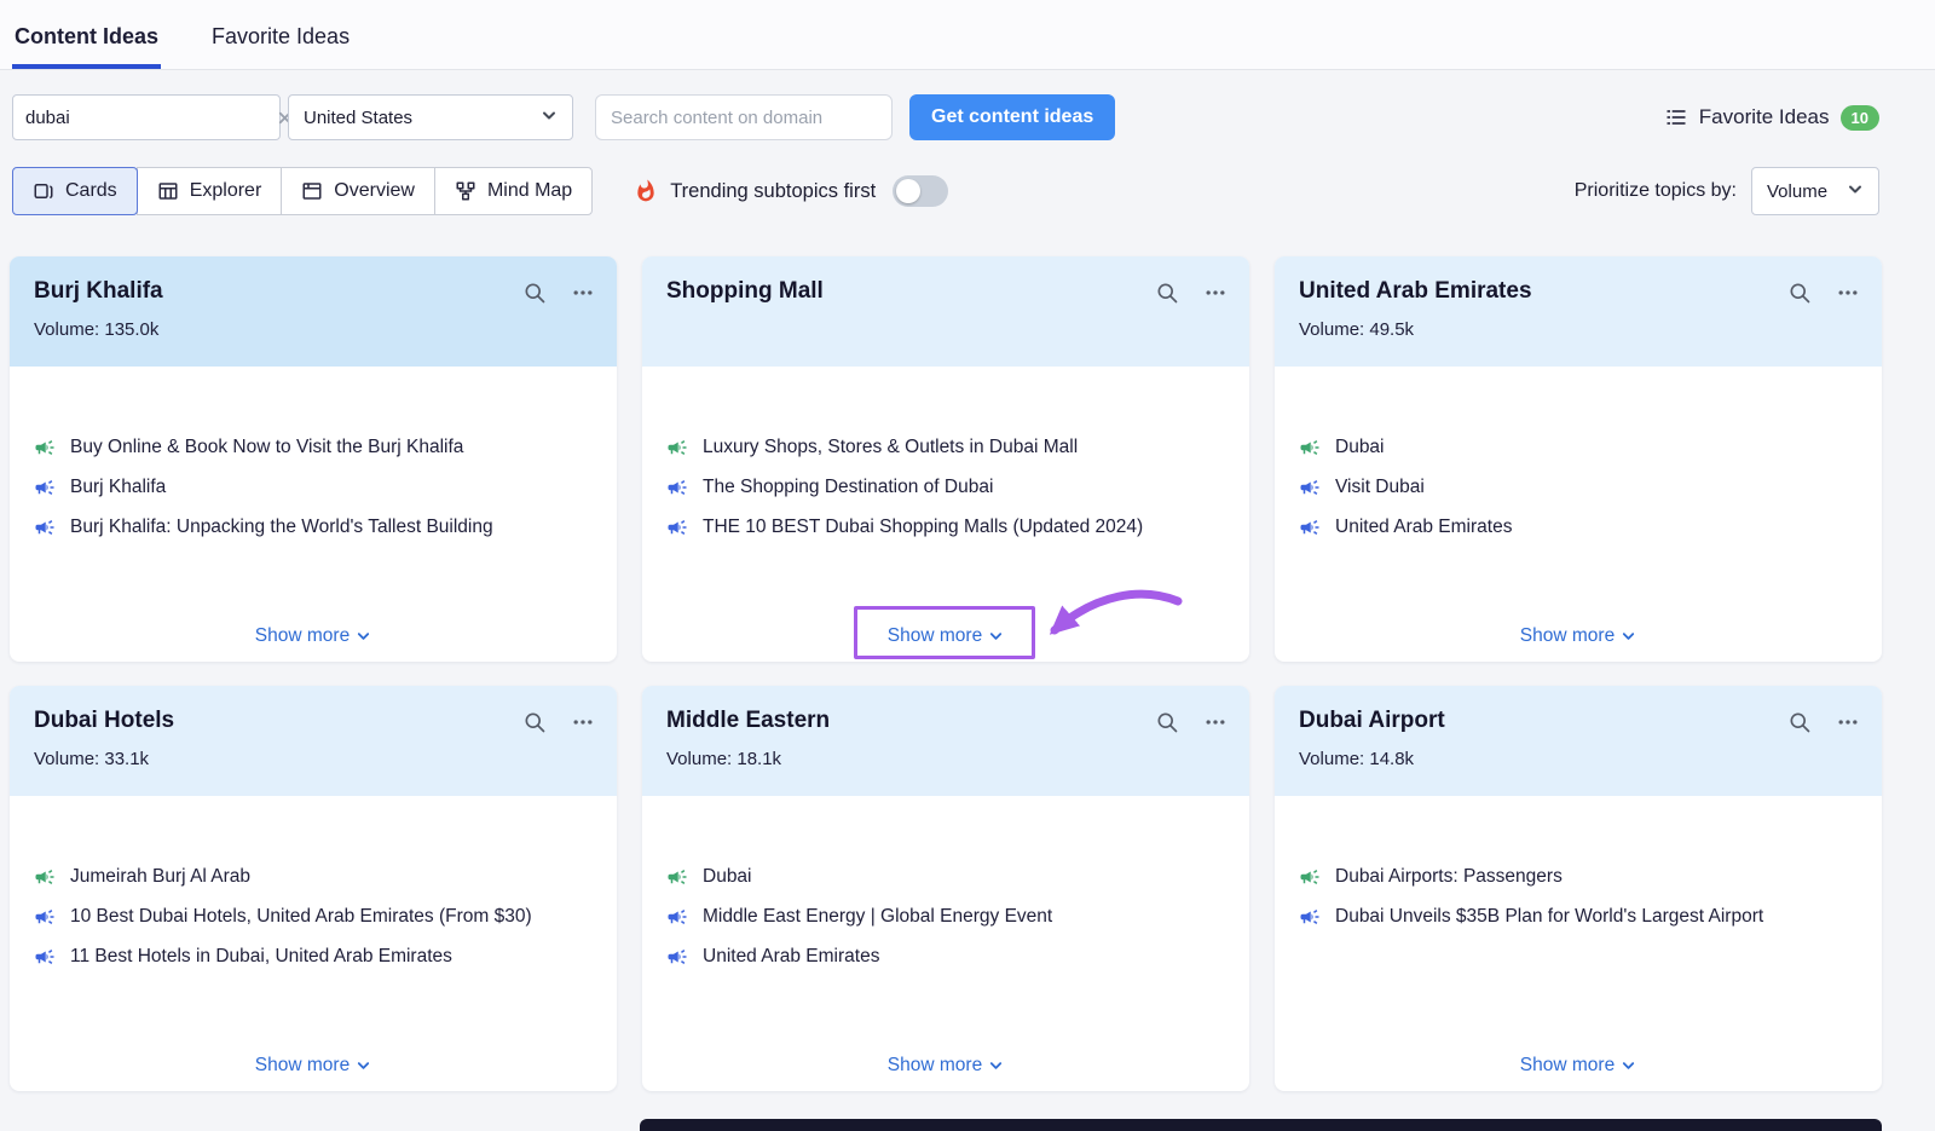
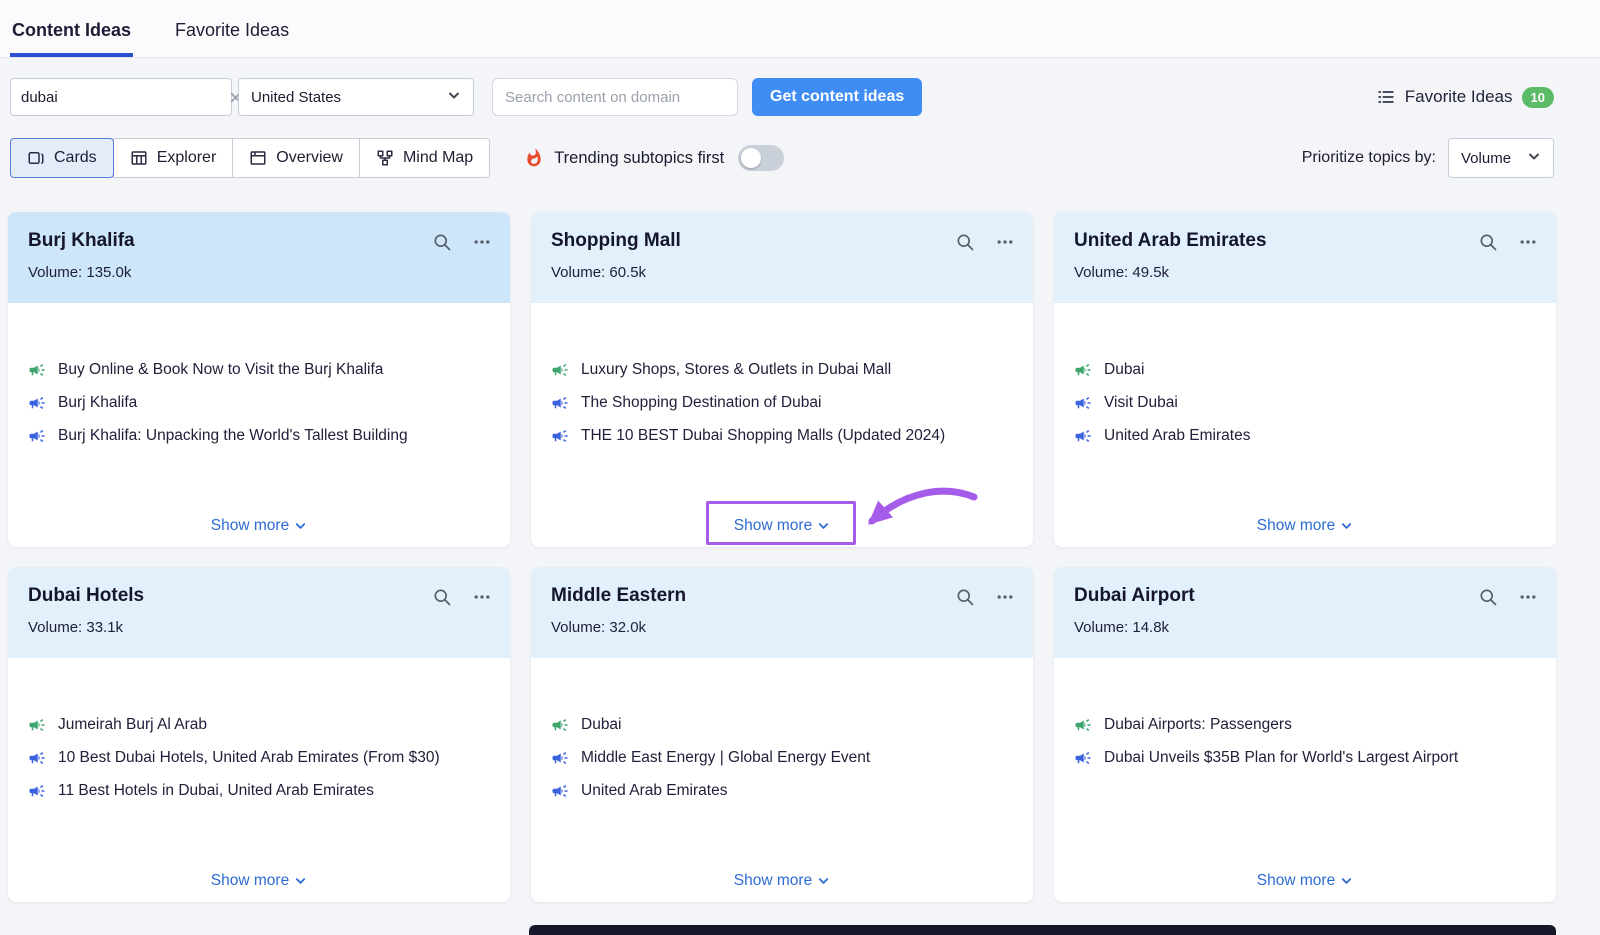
  Content Ideas
  Favorite Ideas
  dubai
  United States
  Search content on domain
  Get content ideas
  Favorite Ideas
  10
  Cards
  Explorer
  Overview
  Mind Map
  Trending subtopics first
  Prioritize topics by:
  Volume
  Burj Khalifa
  Volume: 135.0k
  Buy Online & Book Now to Visit the Burj Khalifa
  Burj Khalifa
  Burj Khalifa: Unpacking the World's Tallest Building
  Show more
  Shopping Mall
+ Volume: 60.5k
  Luxury Shops, Stores & Outlets in Dubai Mall
  The Shopping Destination of Dubai
  THE 10 BEST Dubai Shopping Malls (Updated 2024)
  Show more
  United Arab Emirates
  Volume: 49.5k
  Dubai
  Visit Dubai
  United Arab Emirates
  Show more
  Dubai Hotels
  Volume: 33.1k
  Jumeirah Burj Al Arab
  10 Best Dubai Hotels, United Arab Emirates (From $30)
  11 Best Hotels in Dubai, United Arab Emirates
  Show more
  Middle Eastern
- Volume: 18.1k
+ Volume: 32.0k
  Dubai
  Middle East Energy | Global Energy Event
  United Arab Emirates
  Show more
  Dubai Airport
  Volume: 14.8k
  Dubai Airports: Passengers
  Dubai Unveils $35B Plan for World's Largest Airport
  Show more
